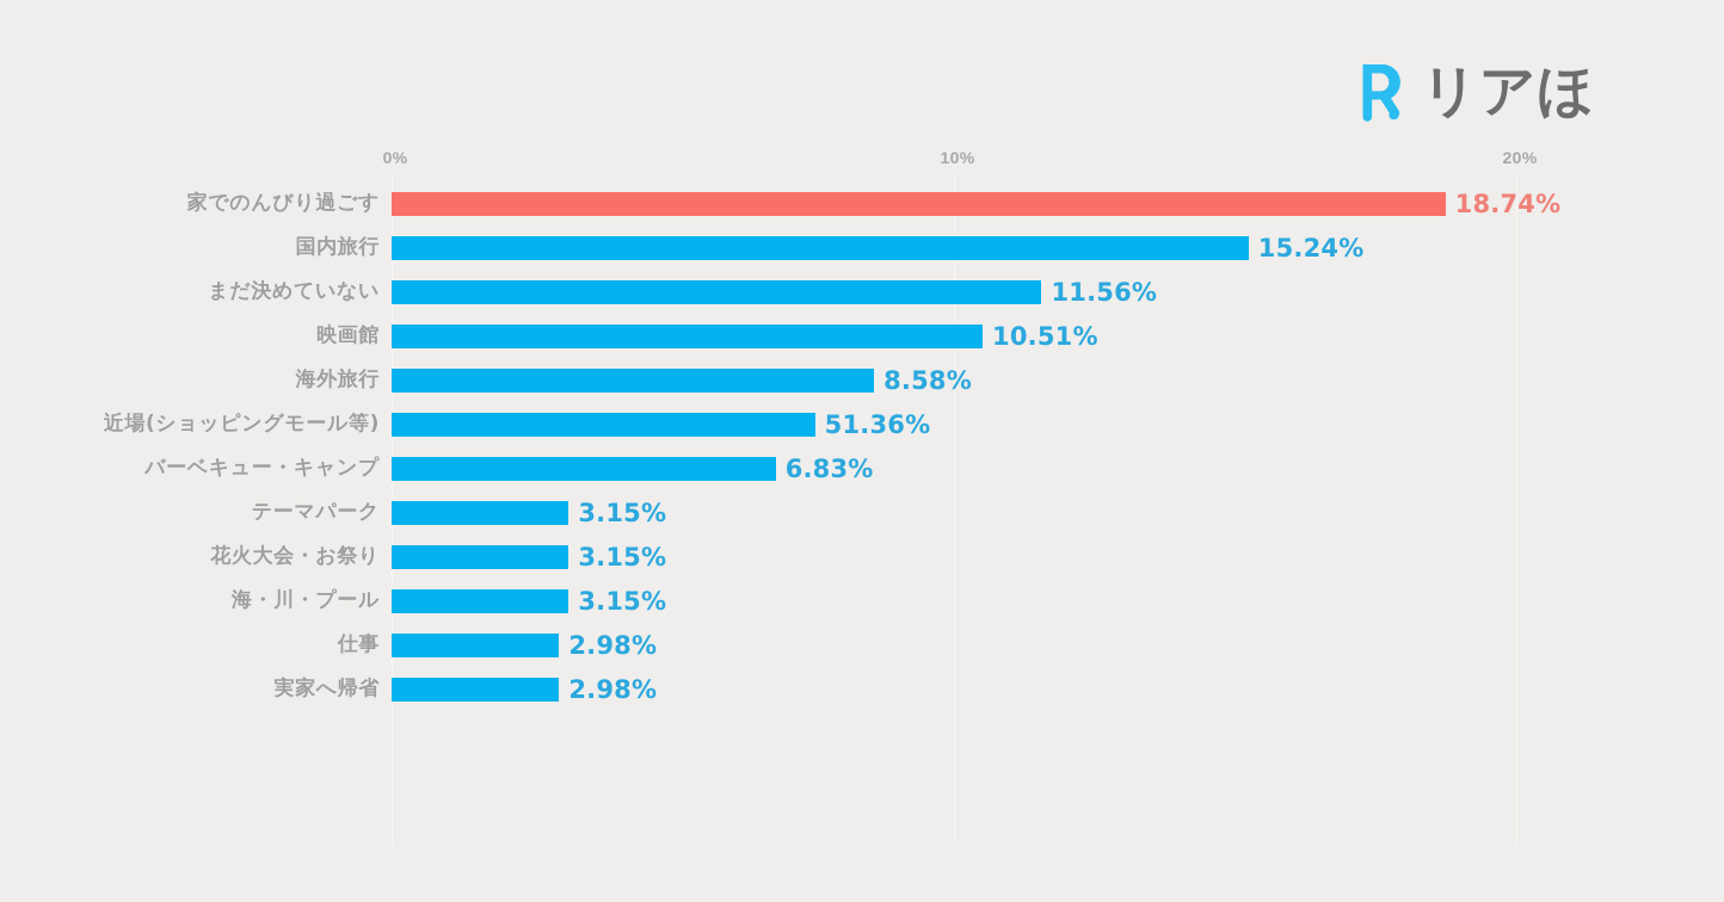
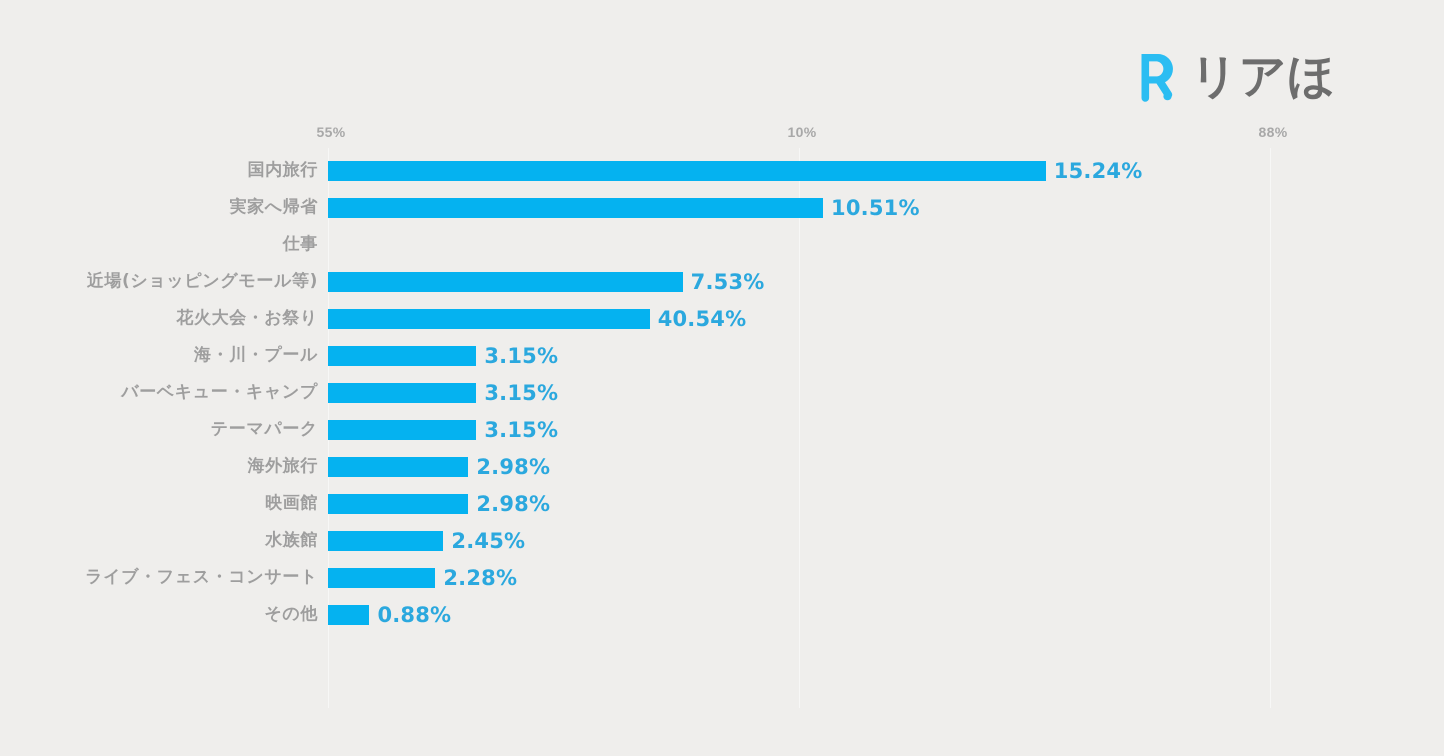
  リアほ
- 0%
+ 55%
  10%
- 20%
+ 88%
- 家でのんびり過ごす
- 18.74%
  国内旅行
  15.24%
- まだ決めていない
- 11.56%
- 映画館
+ 実家へ帰省
  10.51%
- 海外旅行
+ 仕事
- 8.58%
  近場(ショッピングモール等)
- 51.36%
+ 7.53%
- バーベキュー・キャンプ
+ 花火大会・お祭り
- 6.83%
+ 40.54%
- テーマパーク
+ 海・川・プール
  3.15%
- 花火大会・お祭り
+ バーベキュー・キャンプ
  3.15%
- 海・川・プール
+ テーマパーク
  3.15%
- 仕事
+ 海外旅行
  2.98%
- 実家へ帰省
+ 映画館
  2.98%
+ 水族館
+ 2.45%
+ ライブ・フェス・コンサート
+ 2.28%
+ その他
+ 0.88%
